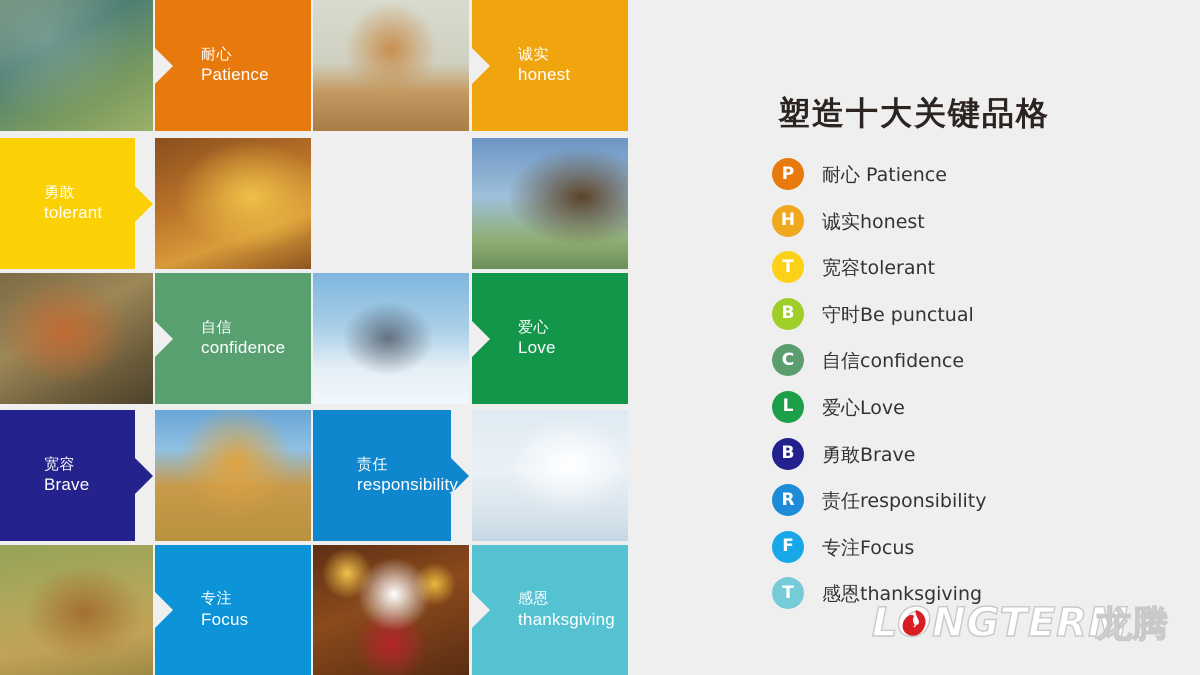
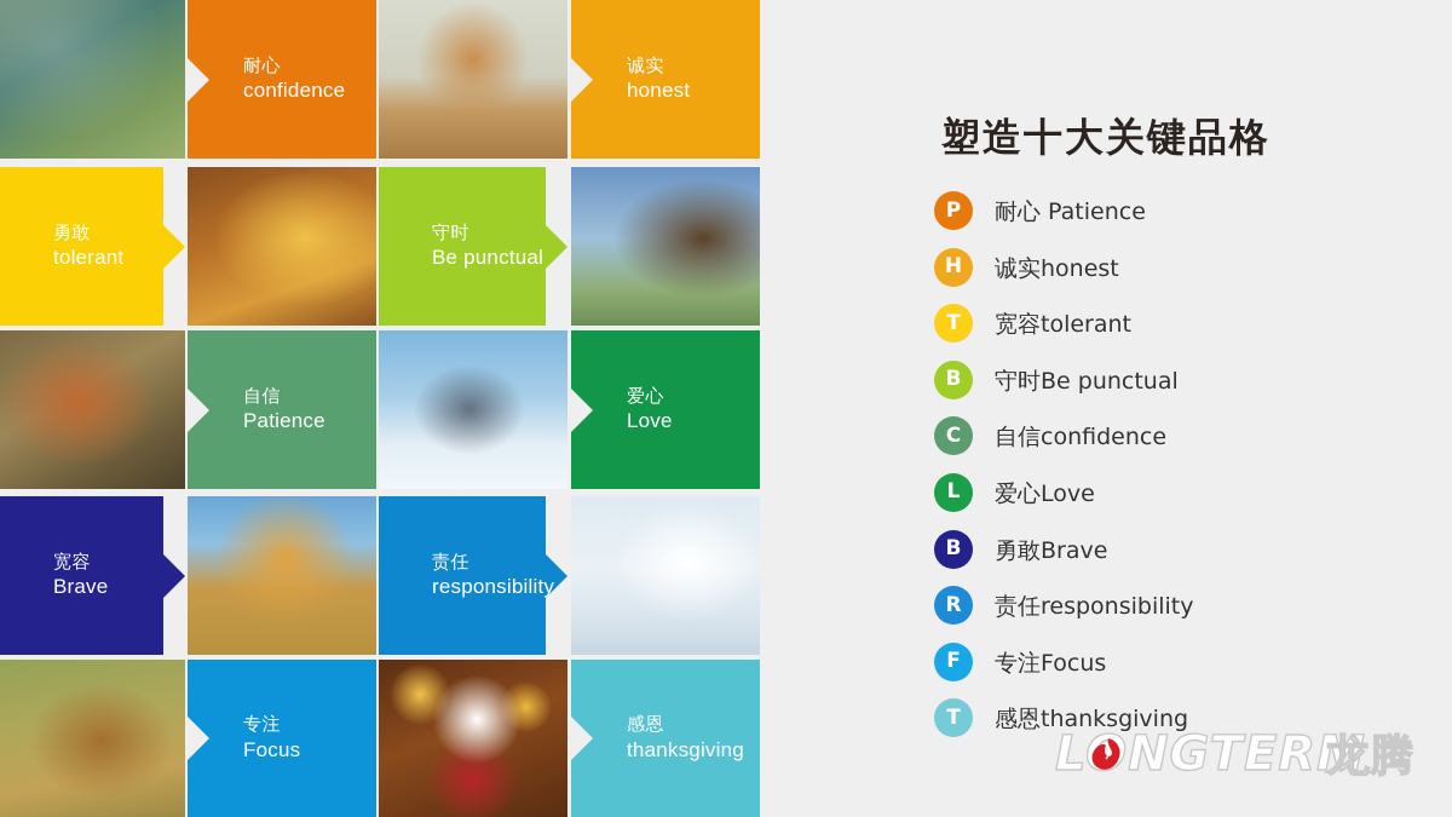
  耐心
- Patience
+ confidence
  诚实
  honest
  勇敢
  tolerant
+ 守时
+ Be punctual
  自信
- confidence
+ Patience
  爱心
  Love
  宽容
  Brave
  责任
  responsibility
  专注
  Focus
  感恩
  thanksgiving
  塑造十大关键品格
  P
  耐心 Patience
  H
  诚实honest
  T
  宽容tolerant
  B
  守时Be punctual
  C
  自信confidence
  L
  爱心Love
  B
  勇敢Brave
  R
  责任responsibility
  F
  专注Focus
  T
  感恩thanksgiving
  LONGTERM
  龙腾
